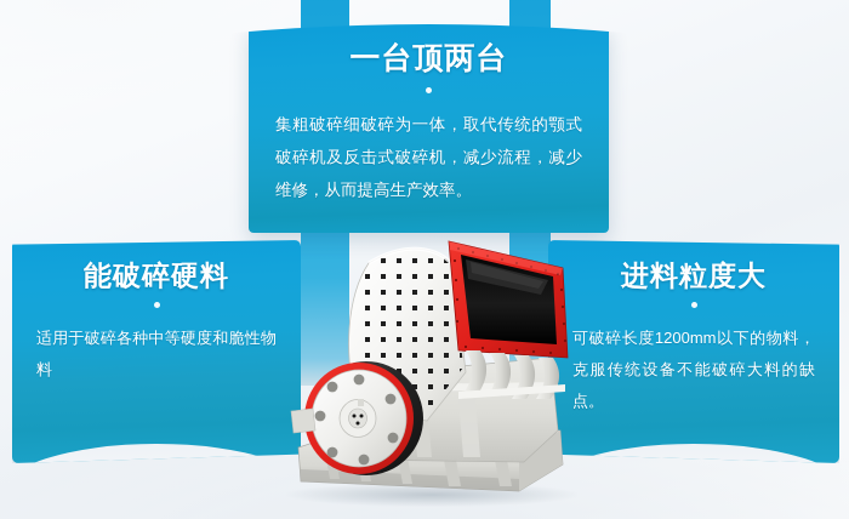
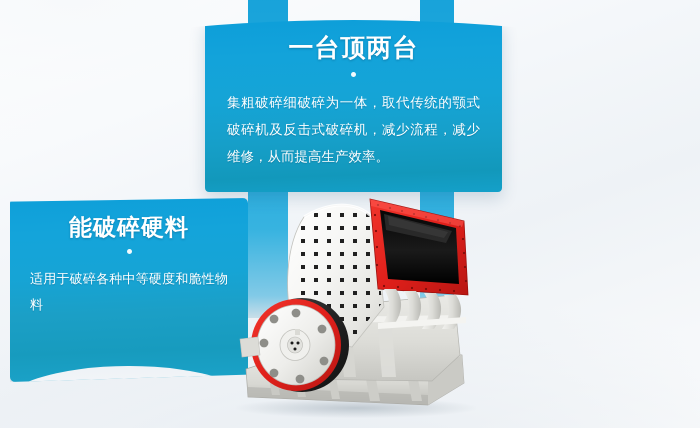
  一台顶两台
  集粗破碎细破碎为一体，取代传统的颚式破碎机及反击式破碎机，减少流程，减少维修，从而提高生产效率。
  能破碎硬料
  适用于破碎各种中等硬度和脆性物料
- 进料粒度大
- 可破碎长度1200mm以下的物料，克服传统设备不能破碎大料的缺点。
